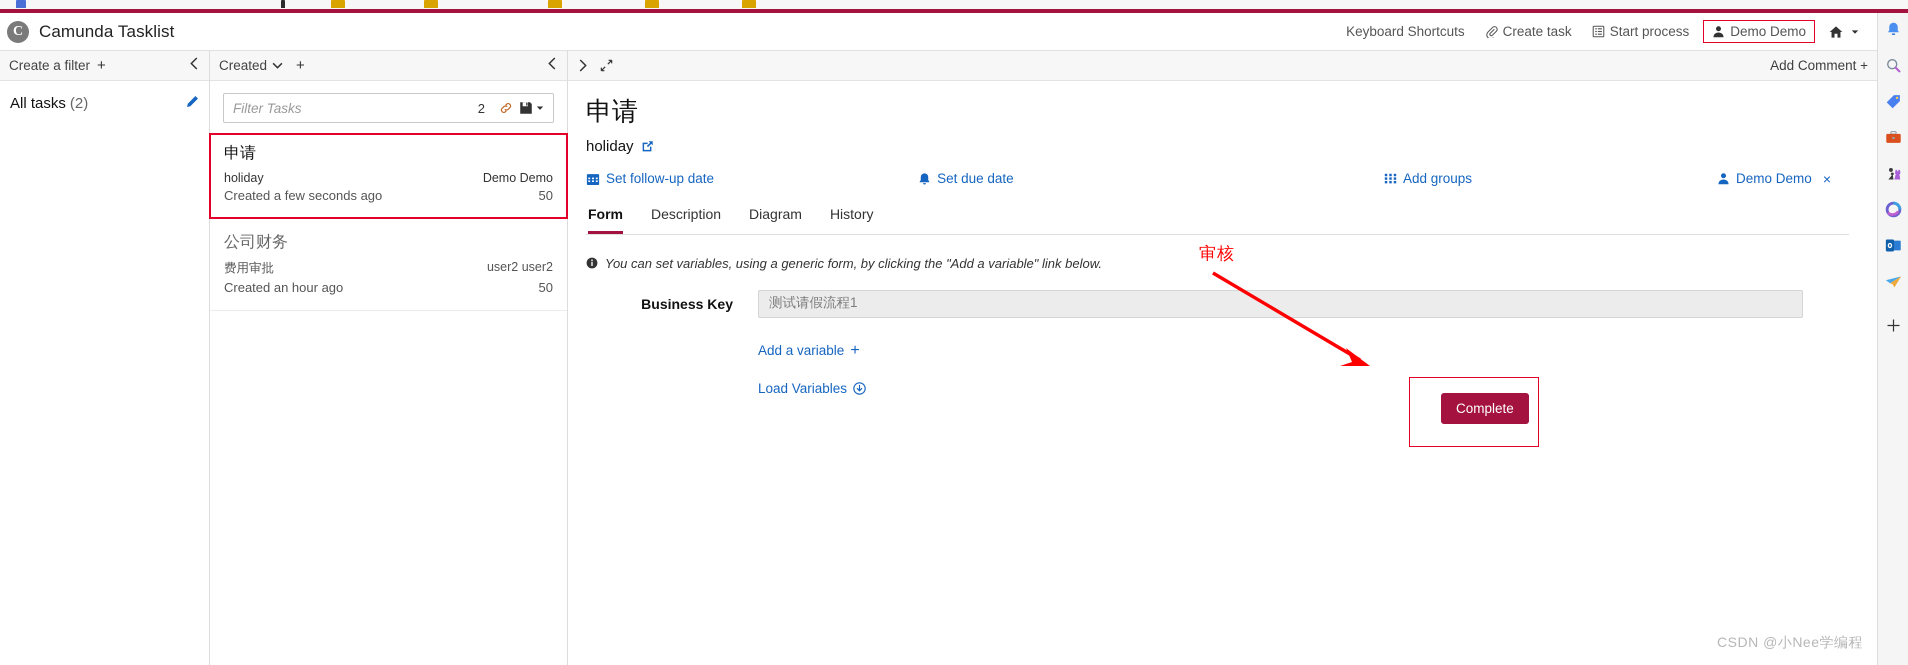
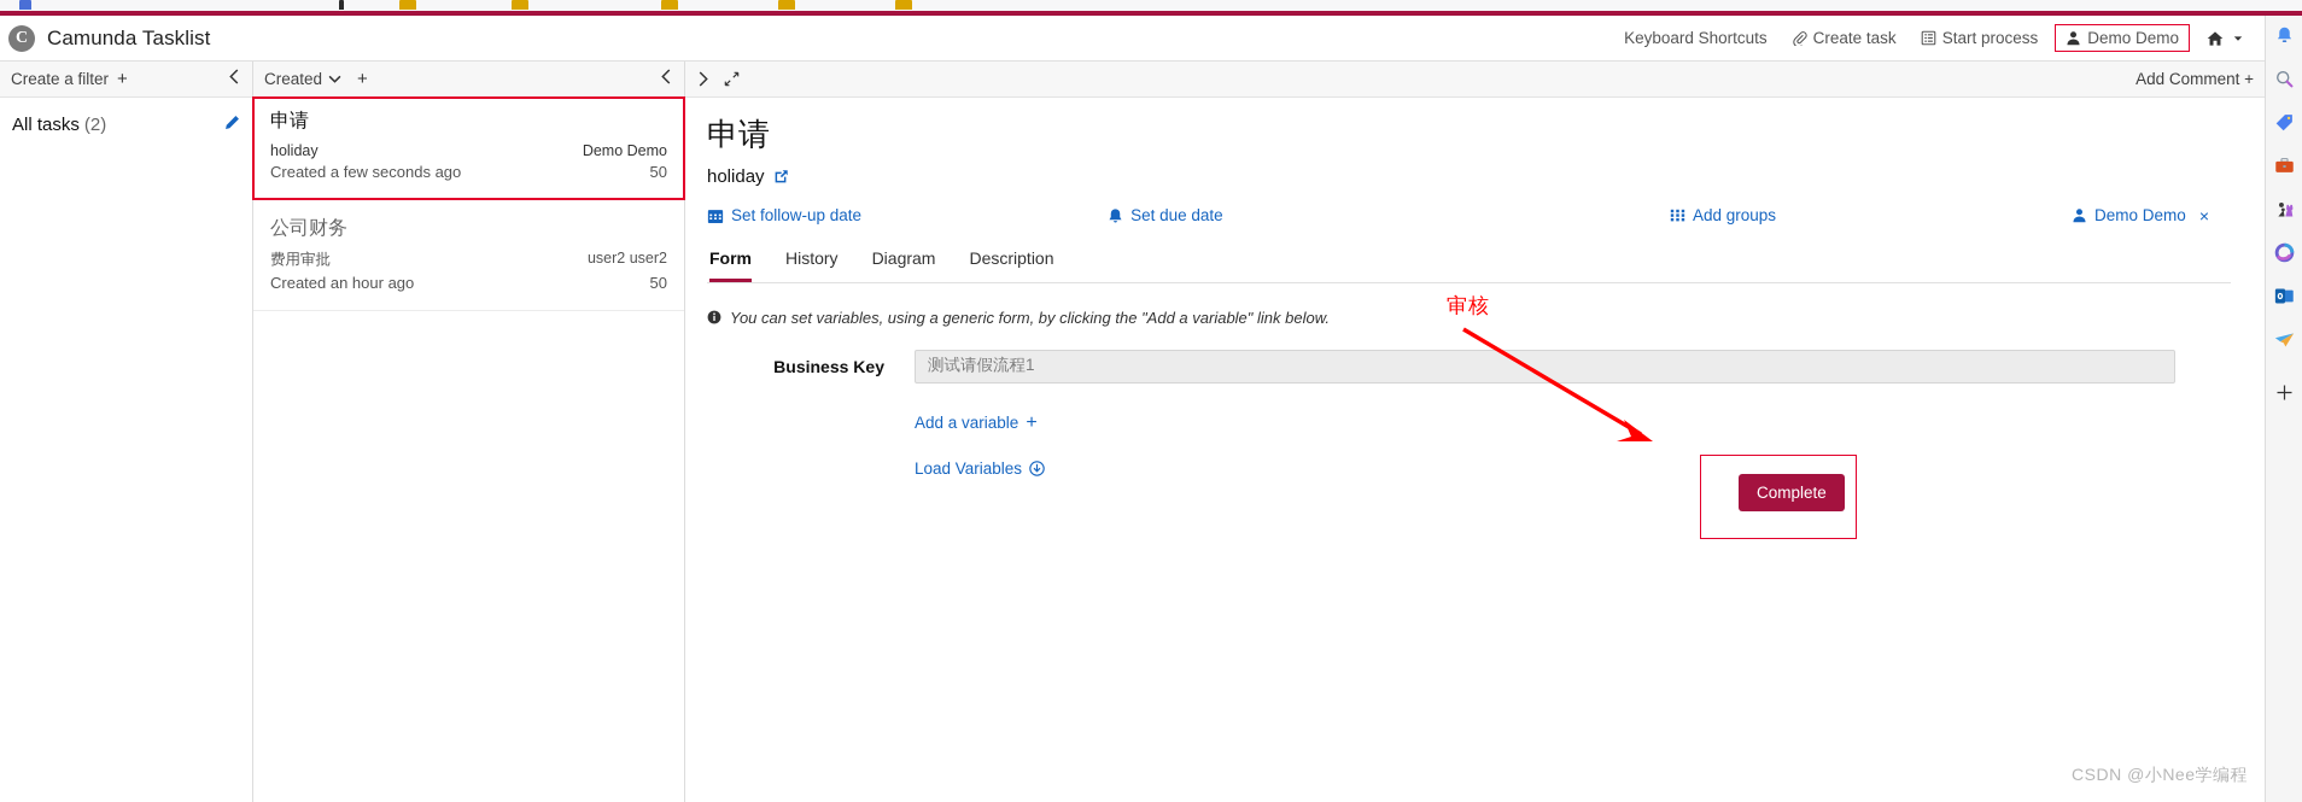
  C
  Camunda Tasklist
  Keyboard Shortcuts
  Create task
  Start process
  Demo Demo
  Create a filter
  +
  All tasks
  (2)
  Created
  +
- Filter Tasks
- 2
  申请
  holiday
  Demo Demo
  Created a few seconds ago
  50
  公司财务
  费用审批
  user2 user2
  Created an hour ago
  50
  Add Comment +
  申请
  holiday
  Set follow-up date
  Set due date
  Add groups
  Demo Demo
  ×
  Form
- Description
+ History
  Diagram
- History
+ Description
  You can set variables, using a generic form, by clicking the "Add a variable" link below.
  Business Key
  测试请假流程1
  Add a variable
  +
  Load Variables
  审核
  Complete
  CSDN @小Nee学编程
